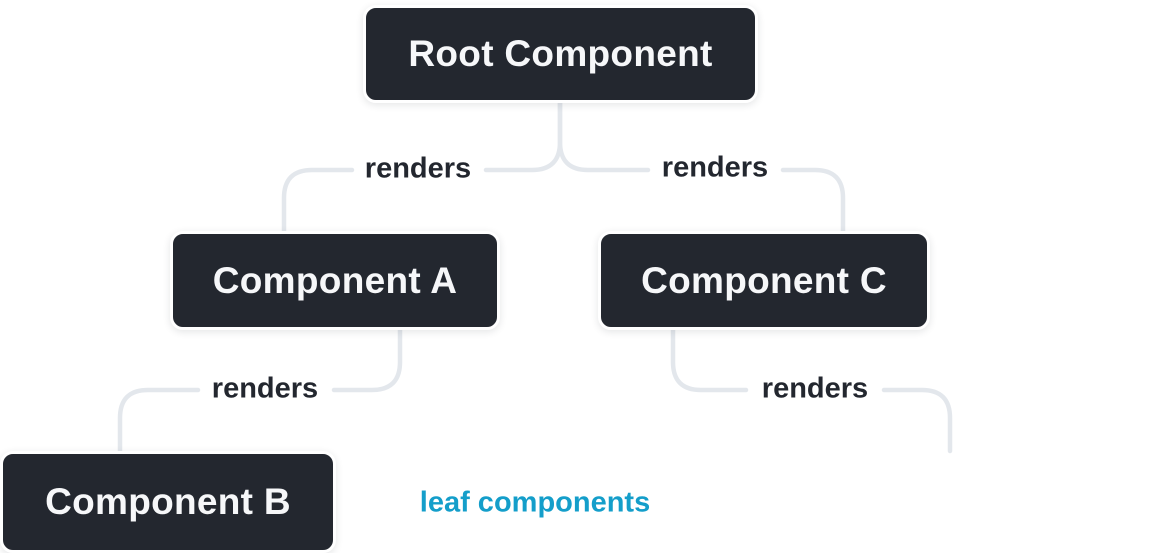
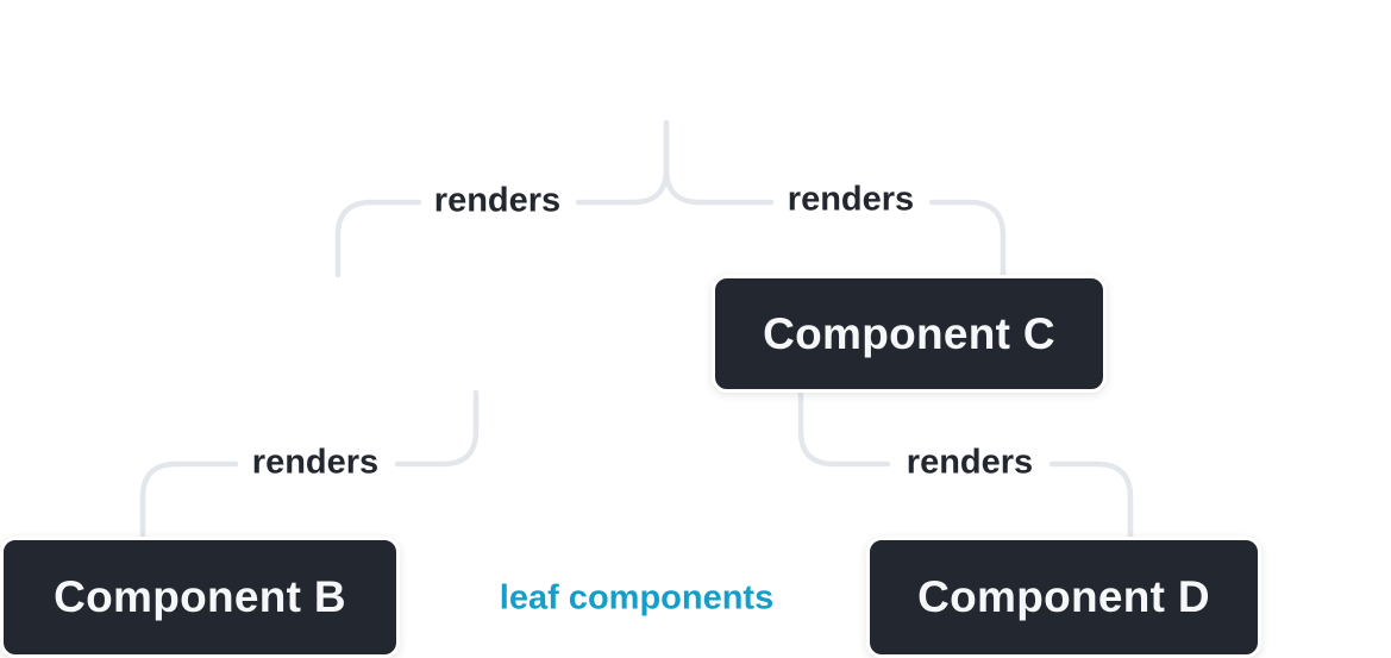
- Root Component
- Component A
  Component C
  Component B
+ Component D
  renders
  renders
  renders
  renders
  leaf components
